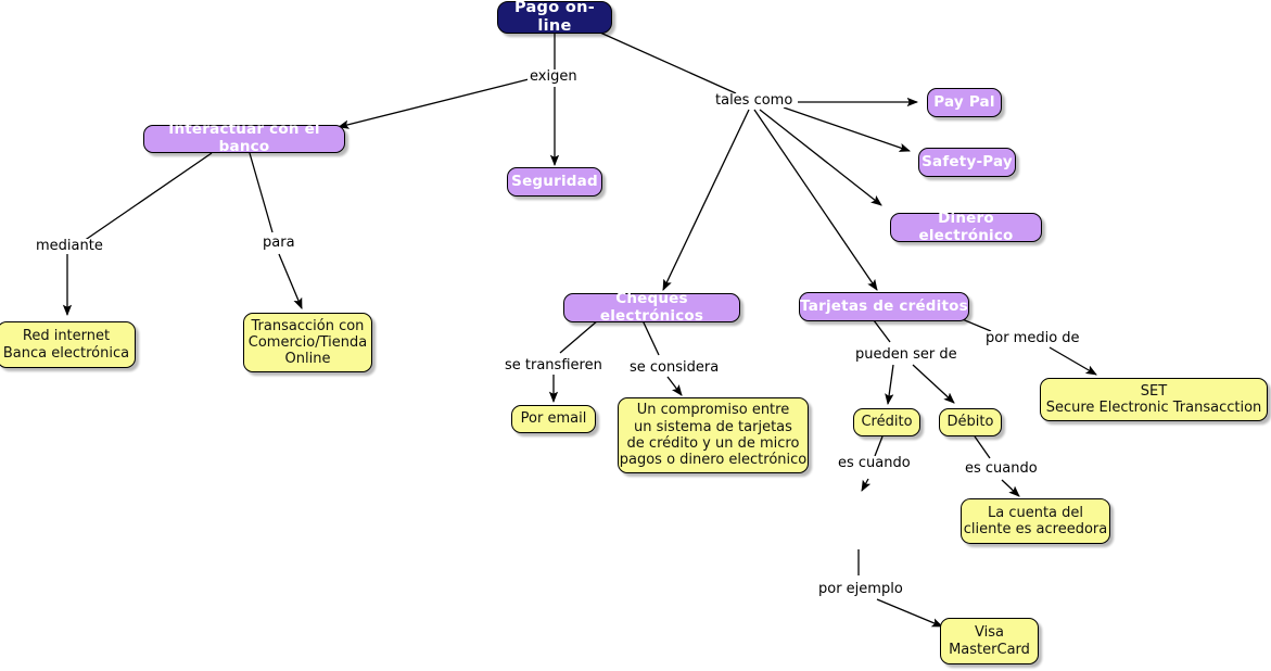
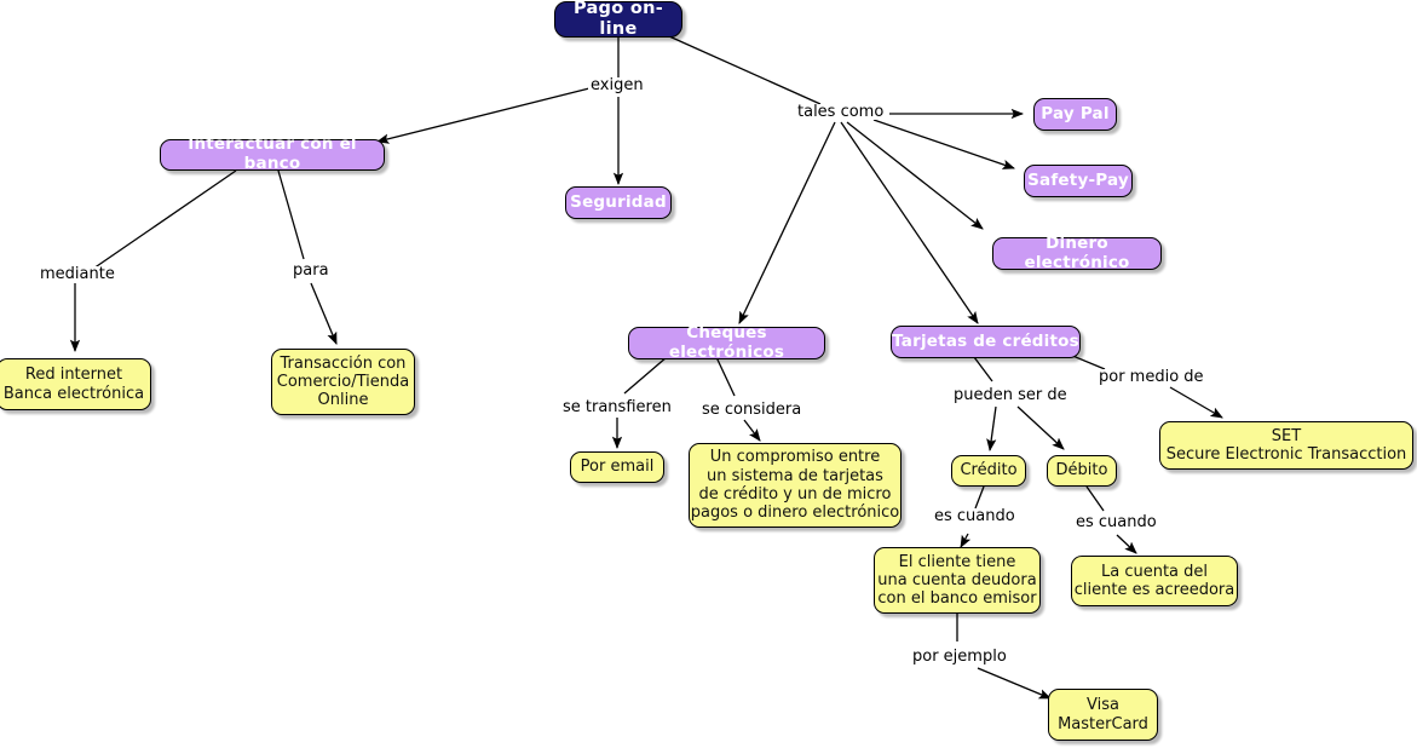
  Pago on-line
  Interactuar con el banco
  Seguridad
  Pay Pal
  Safety-Pay
  Dinero electrónico
  Cheques electrónicos
  Tarjetas de créditos
  Red internet
  Banca electrónica
  Transacción con
  Comercio/Tienda
  Online
  Por email
  Un compromiso entre
  un sistema de tarjetas
  de crédito y un de micro
  pagos o dinero electrónico
  Crédito
  Débito
  SET
  Secure Electronic Transacction
+ El cliente tiene
+ una cuenta deudora
+ con el banco emisor
  La cuenta del
  cliente es acreedora
  Visa
  MasterCard
  exigen
  tales como
  mediante
  para
  se transfieren
  se considera
  pueden ser de
  por medio de
  es cuando
  es cuando
  por ejemplo
